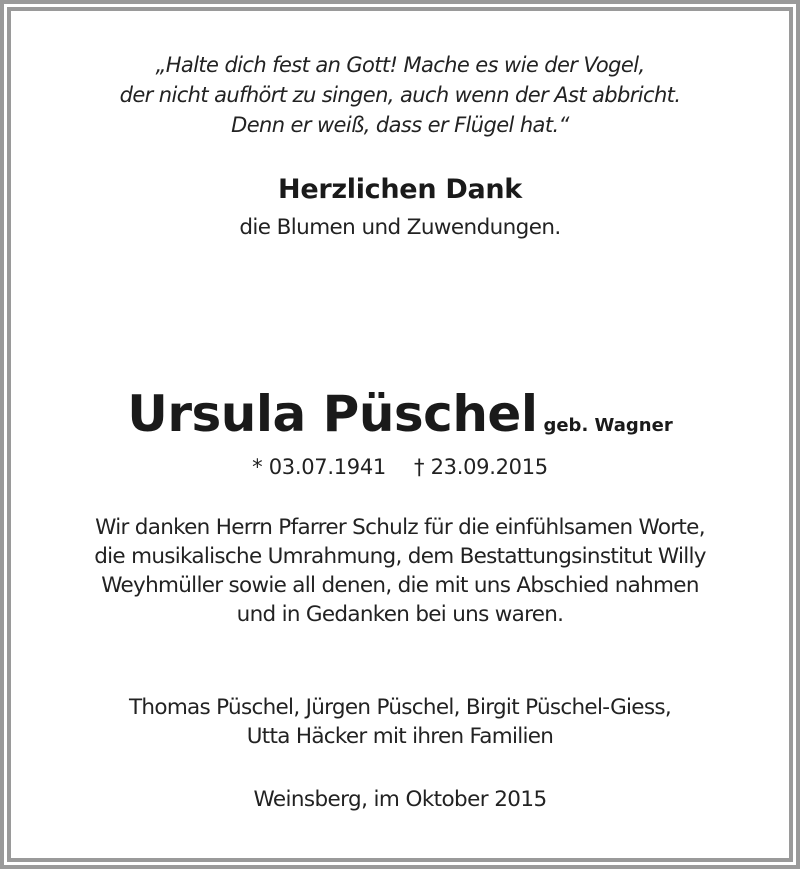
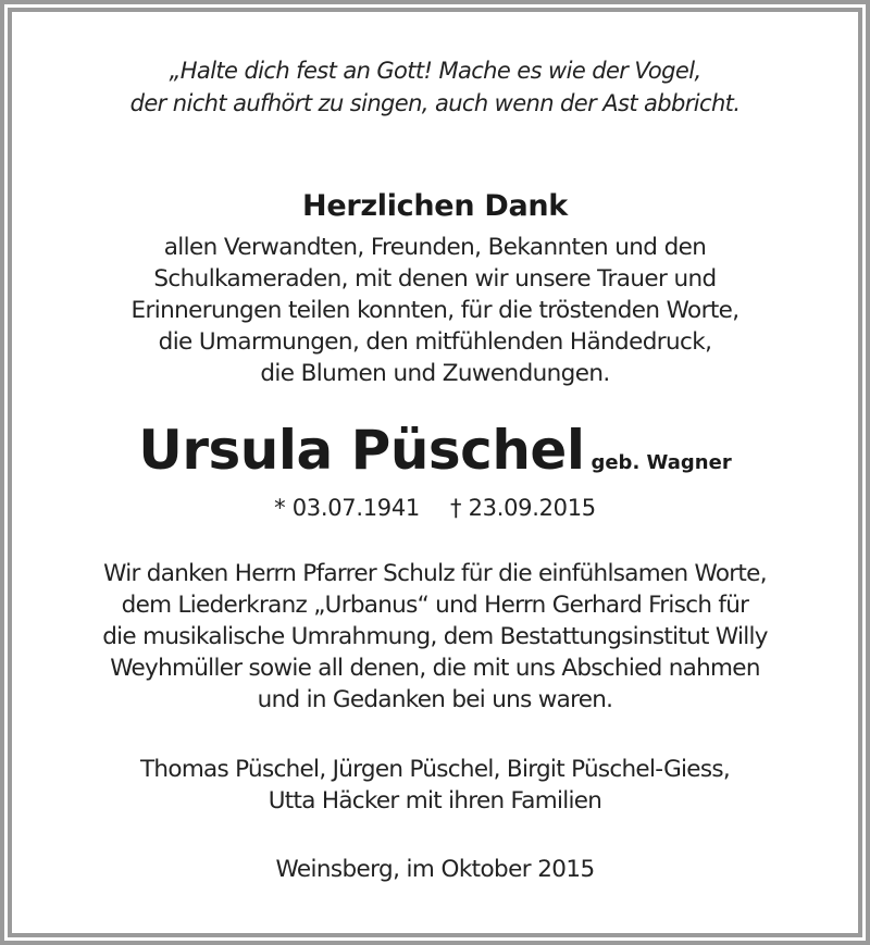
  „Halte dich fest an Gott! Mache es wie der Vogel,
  der nicht aufhört zu singen, auch wenn der Ast abbricht.
- Denn er weiß, dass er Flügel hat.“
  Herzlichen Dank
+ allen Verwandten, Freunden, Bekannten und den
+ Schulkameraden, mit denen wir unsere Trauer und
+ Erinnerungen teilen konnten, für die tröstenden Worte,
+ die Umarmungen, den mitfühlenden Händedruck,
  die Blumen und Zuwendungen.
  Ursula Püschel geb. Wagner
  * 03.07.1941 † 23.09.2015
  Wir danken Herrn Pfarrer Schulz für die einfühlsamen Worte,
+ dem Liederkranz „Urbanus“ und Herrn Gerhard Frisch für
  die musikalische Umrahmung, dem Bestattungsinstitut Willy
  Weyhmüller sowie all denen, die mit uns Abschied nahmen
  und in Gedanken bei uns waren.
  Thomas Püschel, Jürgen Püschel, Birgit Püschel-Giess,
  Utta Häcker mit ihren Familien
  Weinsberg, im Oktober 2015
